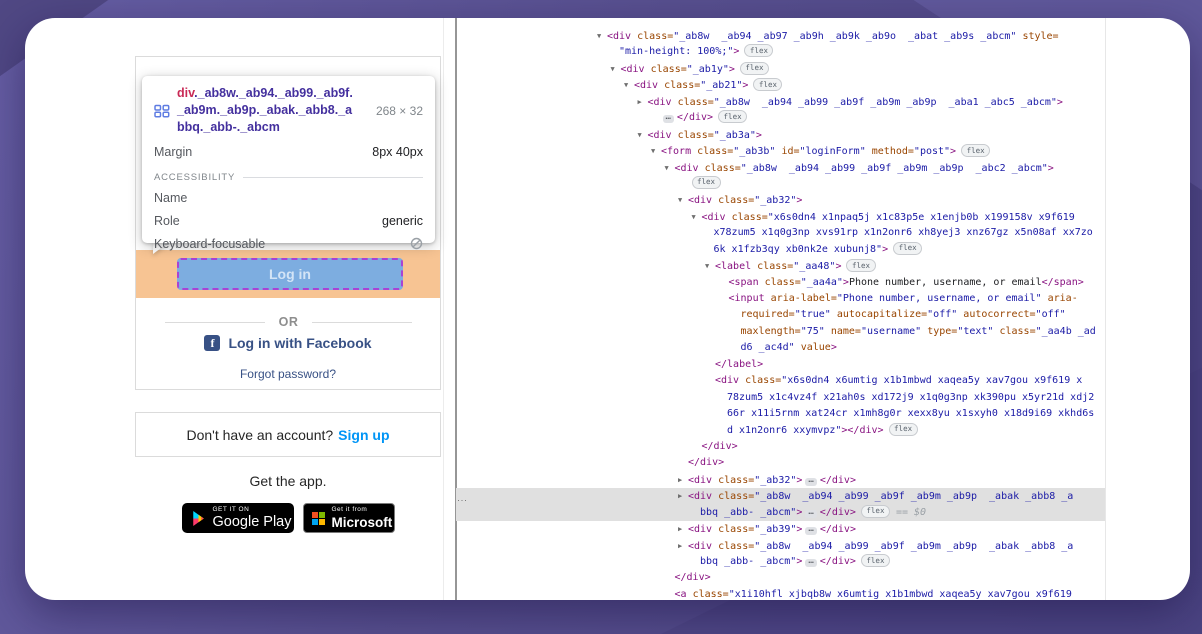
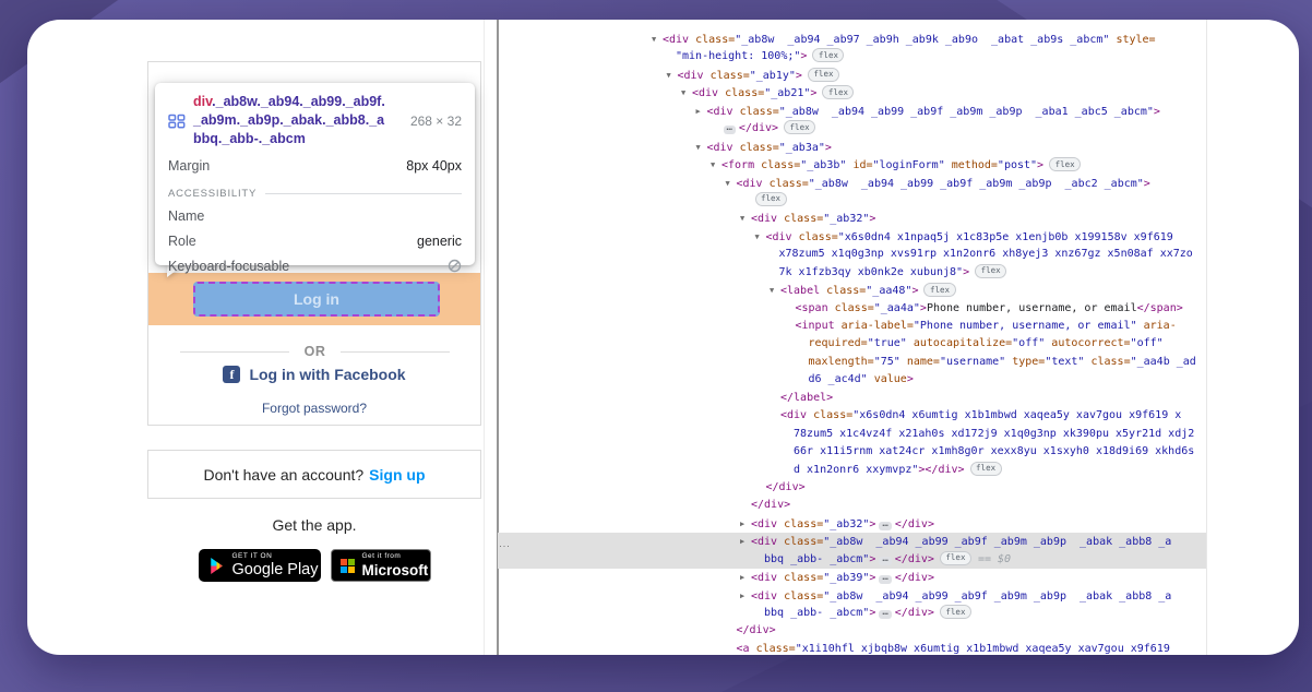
  Log in
  OR
  f
  Log in with Facebook
  Forgot password?
  Don't have an account?
  Sign up
  Get the app.
  Google Play
  Microsoft
  div._ab8w._ab94._ab99._ab9f._ab9m._ab9p._abak._abb8._abbq._abb-._abcm
  268 × 32
  Margin
  8px 40px
  ACCESSIBILITY
  Name
  Role
  generic
  Keyboard-focusable
  ···
  ▼ <div class="_ab8w _ab94 _ab97 _ab9h _ab9k _ab9o _abat _ab9s _abcm" style=
  "min-height: 100%;"> flex
  ▼ <div class="_ab1y"> flex
  ▼ <div class="_ab21"> flex
  ▶ <div class="_ab8w _ab94 _ab99 _ab9f _ab9m _ab9p _aba1 _abc5 _abcm">
  … </div> flex
  ▼ <div class="_ab3a">
  ▼ <form class="_ab3b" id="loginForm" method="post"> flex
  ▼ <div class="_ab8w _ab94 _ab99 _ab9f _ab9m _ab9p _abc2 _abcm">
  flex
  ▼ <div class="_ab32">
  ▼ <div class="x6s0dn4 x1npaq5j x1c83p5e x1enjb0b x199158v x9f619
  x78zum5 x1q0g3np xvs91rp x1n2onr6 xh8yej3 xnz67gz x5n08af xx7zo
- 6k x1fzb3qy xb0nk2e xubunj8"> flex
+ 7k x1fzb3qy xb0nk2e xubunj8"> flex
  ▼ <label class="_aa48"> flex
  <span class="_aa4a">Phone number, username, or email</span>
  <input aria-label="Phone number, username, or email" aria-
  required="true" autocapitalize="off" autocorrect="off"
  maxlength="75" name="username" type="text" class="_aa4b _ad
  d6 _ac4d" value>
  </label>
  <div class="x6s0dn4 x6umtig x1b1mbwd xaqea5y xav7gou x9f619 x
  78zum5 x1c4vz4f x21ah0s xd172j9 x1q0g3np xk390pu x5yr21d xdj2
  66r x11i5rnm xat24cr x1mh8g0r xexx8yu x1sxyh0 x18d9i69 xkhd6s
  d x1n2onr6 xxymvpz"></div> flex
  </div>
  </div>
  ▶ <div class="_ab32"> … </div>
  ▶ <div class="_ab8w _ab94 _ab99 _ab9f _ab9m _ab9p _abak _abb8 _a
  bbq _abb- _abcm"> … </div> flex == $0
  ▶ <div class="_ab39"> … </div>
  ▶ <div class="_ab8w _ab94 _ab99 _ab9f _ab9m _ab9p _abak _abb8 _a
  bbq _abb- _abcm"> … </div> flex
  </div>
  <a class="x1i10hfl xjbqb8w x6umtig x1b1mbwd xaqea5y xav7gou x9f619
